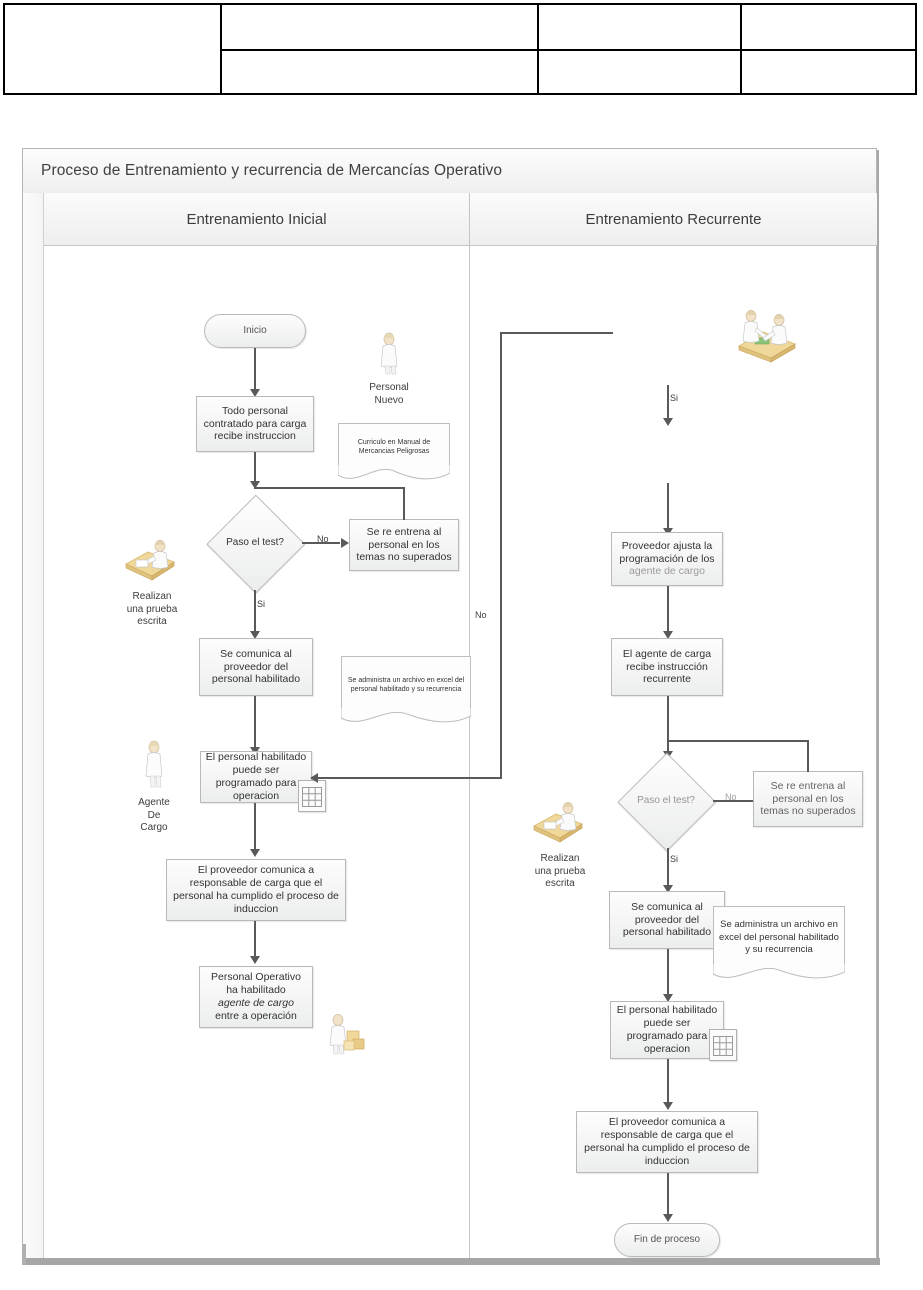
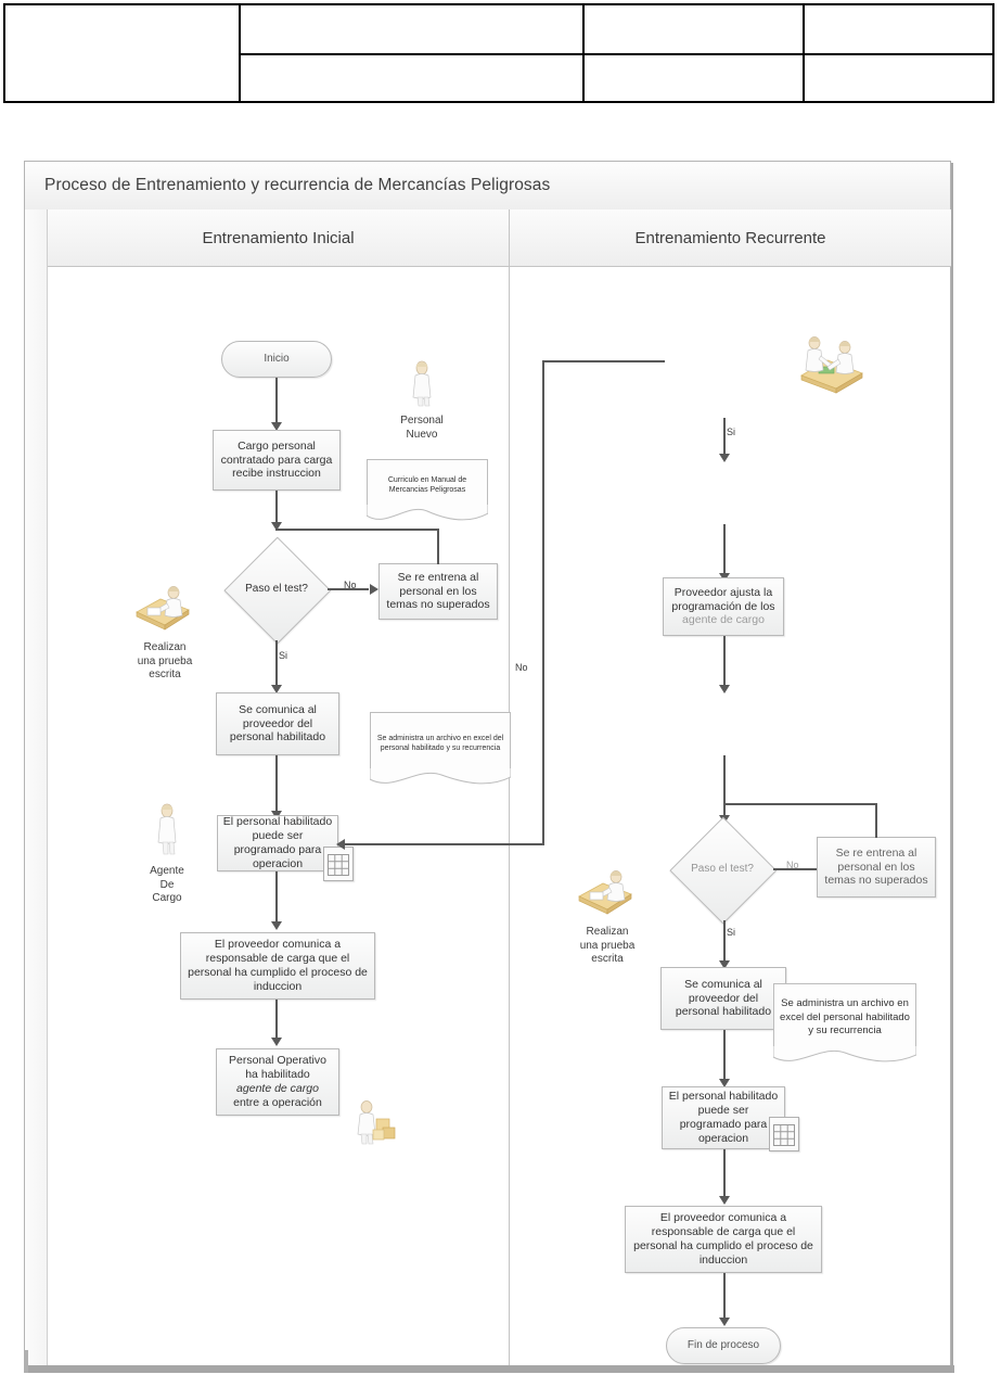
- Proceso de Entrenamiento y recurrencia de Mercancías Operativo
+ Proceso de Entrenamiento y recurrencia de Mercancías Peligrosas
  Entrenamiento Inicial
  Entrenamiento Recurrente
  Inicio
- Todo personal contratado para carga recibe instruccion
+ Cargo personal contratado para carga recibe instruccion
  Paso el test?
  No
  Se re entrena al personal en los temas no superados
  Si
  Se comunica al proveedor del personal habilitado
  El personal habilitado puede ser programado para operacion
  El proveedor comunica a responsable de carga que el personal ha cumplido el proceso de induccion
  Personal Operativo
  ha habilitado
  agente de cargo
  entre a operación
  Personal
  Nuevo
  Realizan
  una prueba
  escrita
  Agente
  De
  Cargo
  No
  Si
  Proveedor ajusta la
  programación de los
  agente de cargo
- El agente de carga recibe instrucción recurrente
  Paso el test?
  No
  Se re entrena al personal en los temas no superados
  Si
  Se comunica al proveedor del personal habilitado
  El personal habilitado puede ser programado para operacion
  El proveedor comunica a responsable de carga que el personal ha cumplido el proceso de induccion
  Fin de proceso
  Se administra un archivo en excel del personal habilitado y su recurrencia
  Realizan
  una prueba
  escrita
